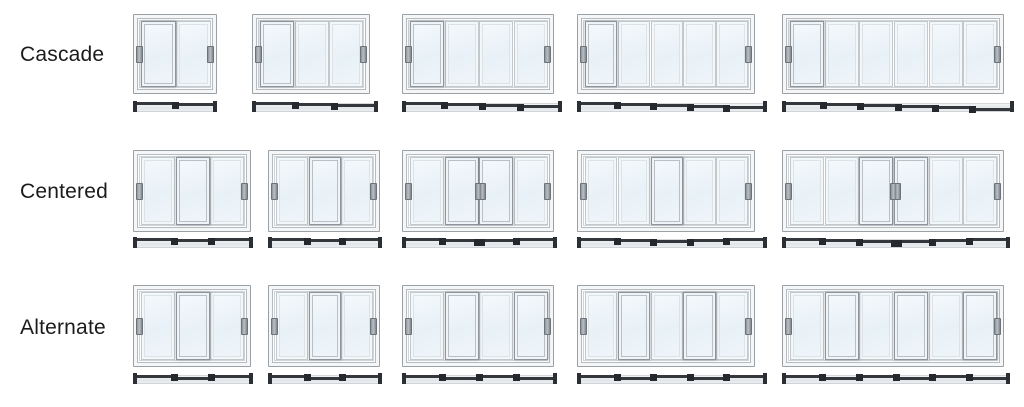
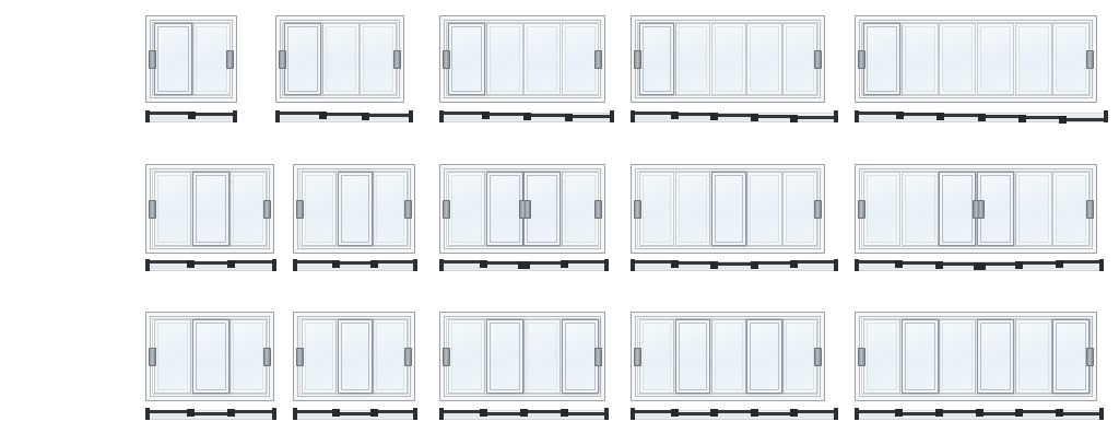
- Cascade
- Centered
- Alternate
